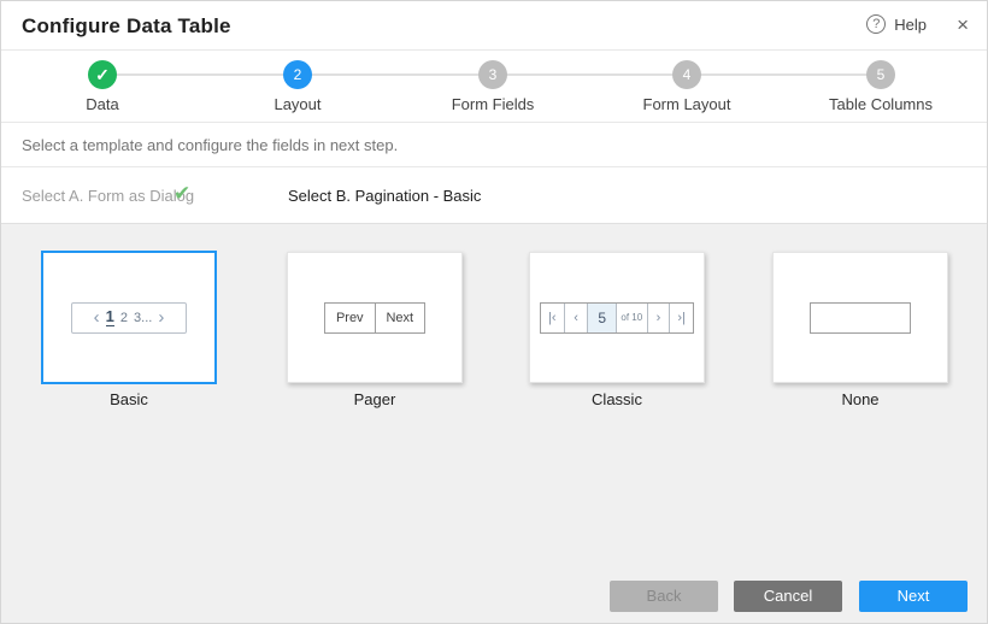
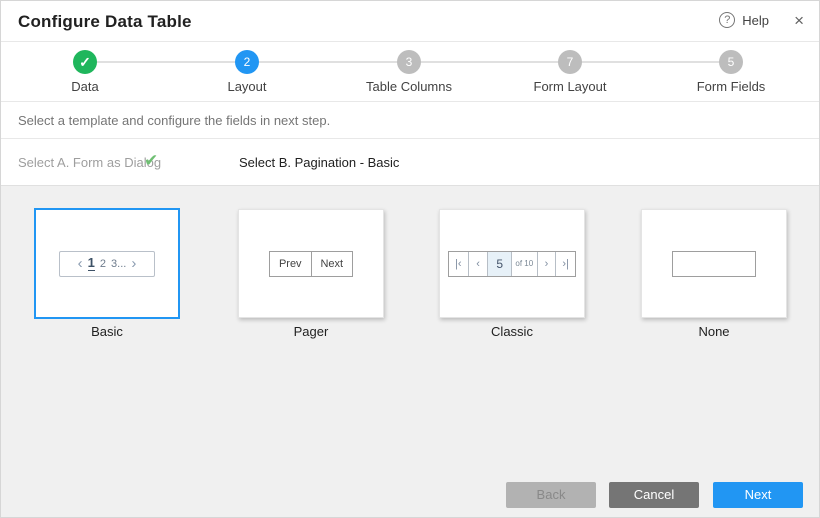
  Configure Data Table
  ?
  Help
  ×
  ✓
  Data
  2
  Layout
  3
- Form Fields
+ Table Columns
- 4
+ 7
  Form Layout
  5
- Table Columns
+ Form Fields
  Select a template and configure the fields in next step.
  Select A. Form as Dialog
  ✔
  Select B. Pagination - Basic
  ‹
  1
  2
  3...
  ›
  Basic
  Prev
  Next
  Pager
  |‹
  ‹
  5
  of 10
  ›
  ›|
  Classic
  None
  Back
  Cancel
  Next
